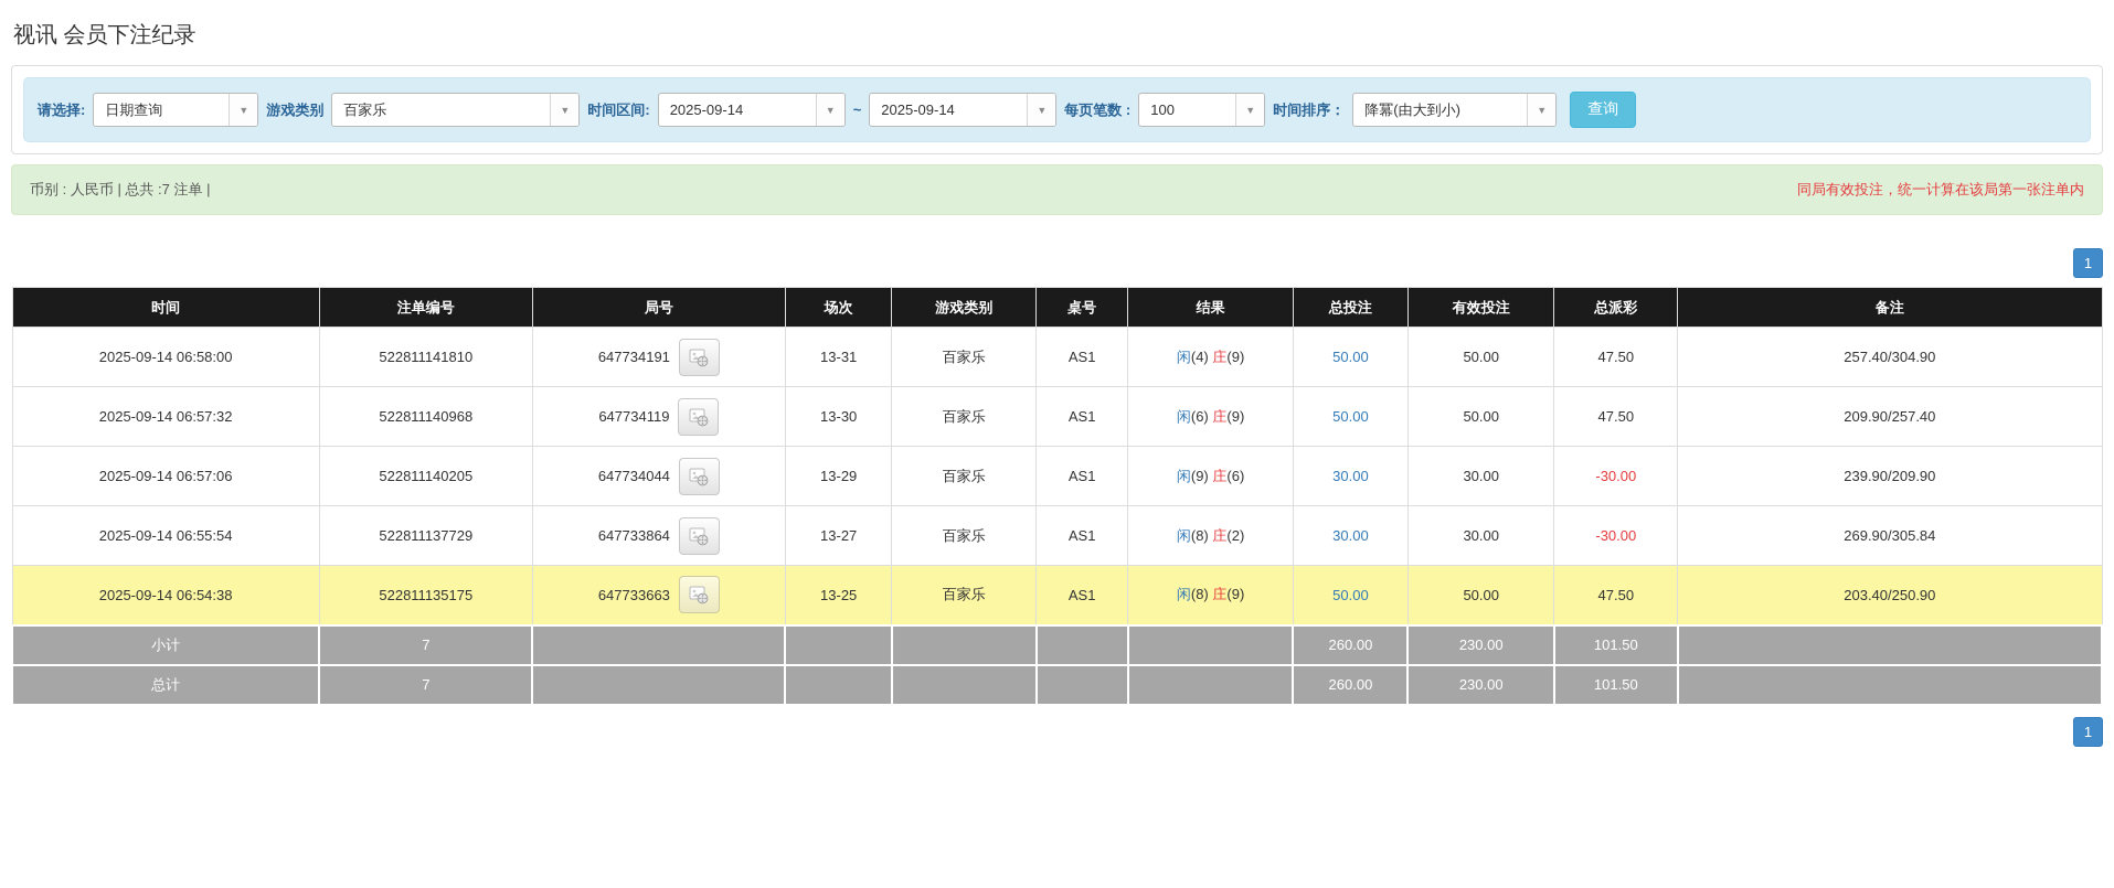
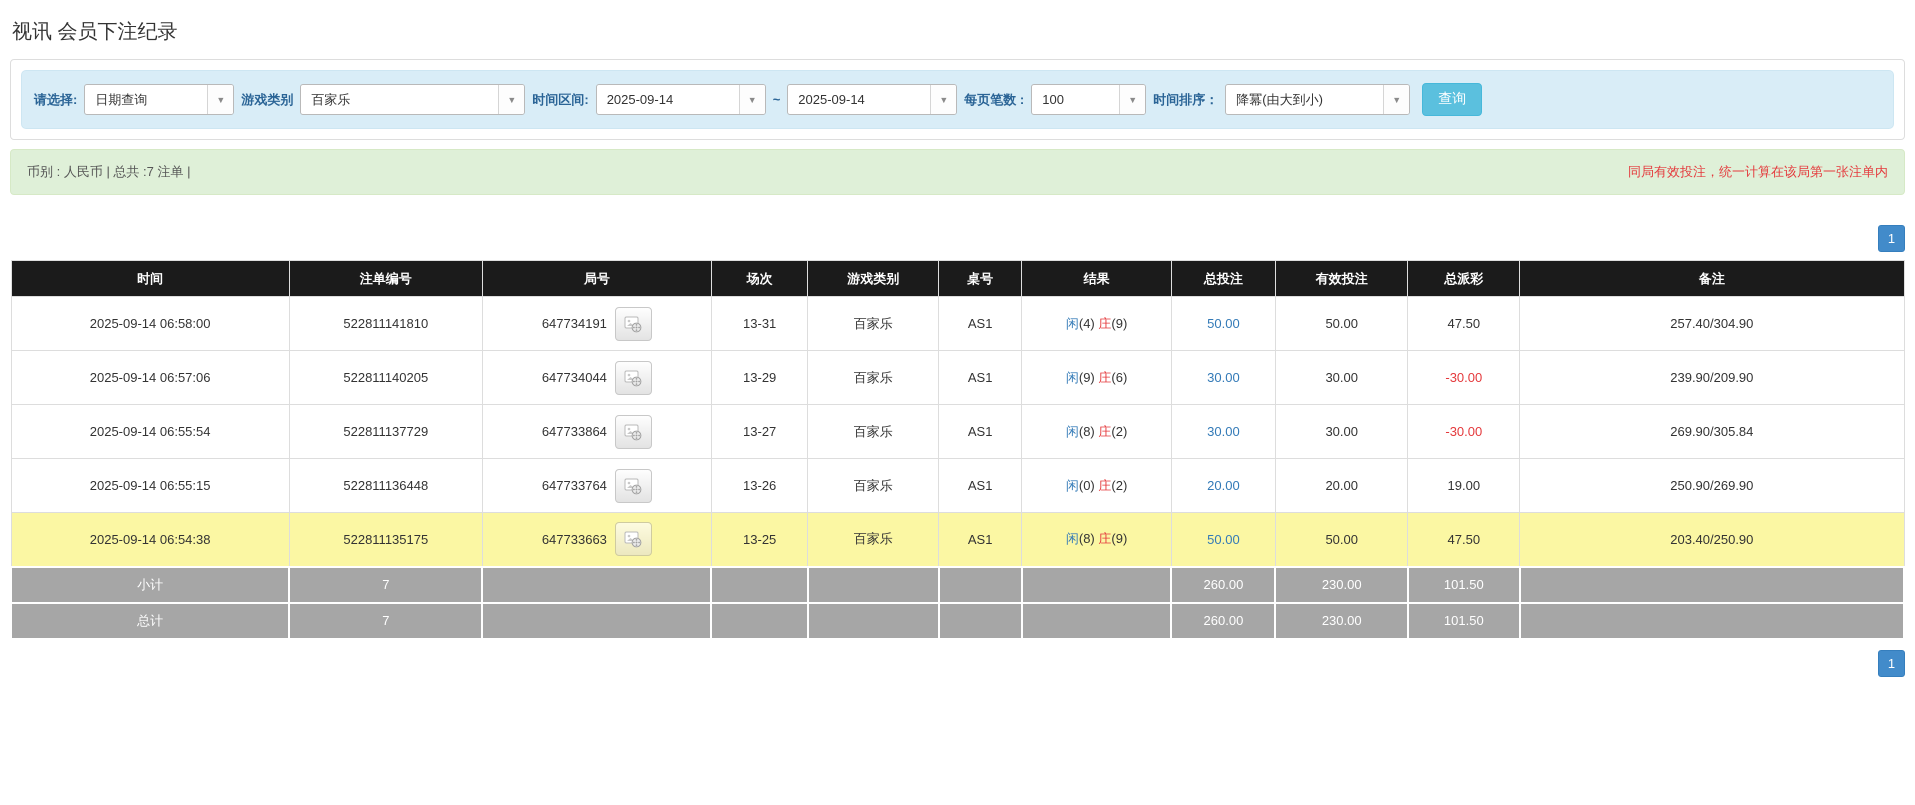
  视讯 会员下注纪录
  请选择:
  日期查询
  ▼
  游戏类别
  百家乐
  ▼
  时间区间:
  2025-09-14
  ▼
  ~
  2025-09-14
  ▼
  每页笔数 :
  100
  ▼
  时间排序：
  降冪(由大到小)
  ▼
  查询
  币别 : 人民币 | 总共 :7 注单 |
  同局有效投注，统一计算在该局第一张注单内
  1
  时间	注单编号	局号	场次	游戏类别	桌号	结果	总投注	有效投注	总派彩	备注
  2025-09-14 06:58:00	522811141810	647734191	13-31	百家乐	AS1	闲(4) 庄(9)	50.00	50.00	47.50	257.40/304.90
- 2025-09-14 06:57:32	522811140968	647734119	13-30	百家乐	AS1	闲(6) 庄(9)	50.00	50.00	47.50	209.90/257.40
  2025-09-14 06:57:06	522811140205	647734044	13-29	百家乐	AS1	闲(9) 庄(6)	30.00	30.00	-30.00	239.90/209.90
  2025-09-14 06:55:54	522811137729	647733864	13-27	百家乐	AS1	闲(8) 庄(2)	30.00	30.00	-30.00	269.90/305.84
+ 2025-09-14 06:55:15	522811136448	647733764	13-26	百家乐	AS1	闲(0) 庄(2)	20.00	20.00	19.00	250.90/269.90
  2025-09-14 06:54:38	522811135175	647733663	13-25	百家乐	AS1	闲(8) 庄(9)	50.00	50.00	47.50	203.40/250.90
  小计	7						260.00	230.00	101.50
  总计	7						260.00	230.00	101.50
  1
